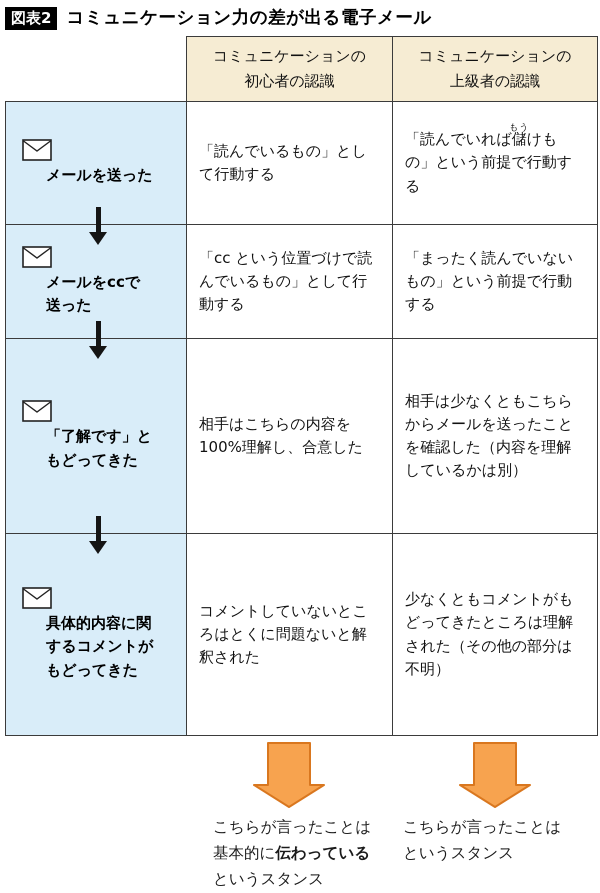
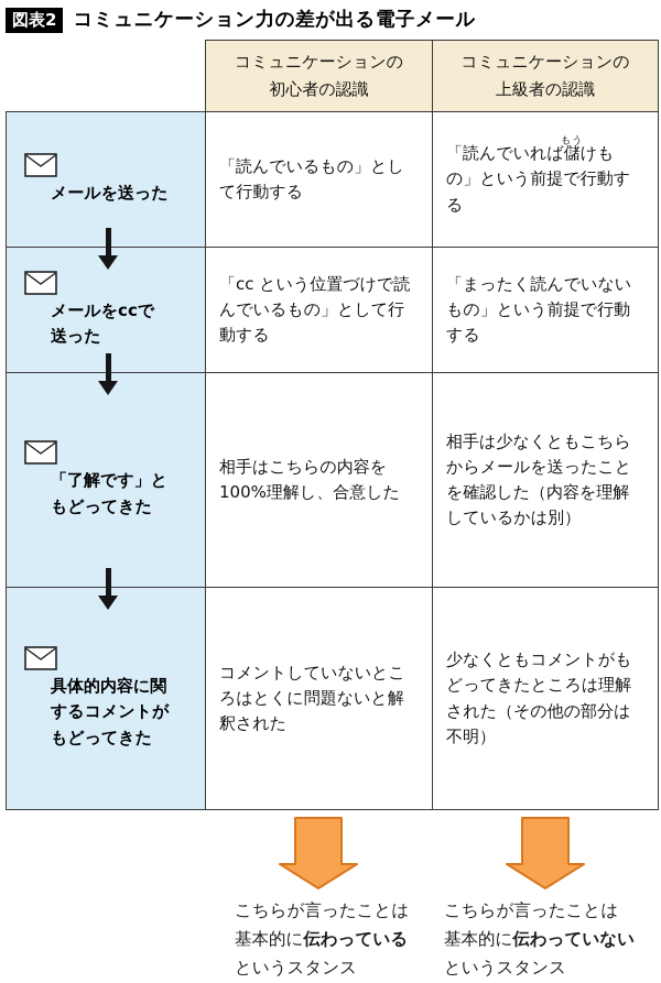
  図表2
  コミュニケーション力の差が出る電子メール
  	コミュニケーションの 初心者の認識	コミュニケーションの 上級者の認識
  メールを送った	「読んでいるもの」として行動する	「読んでいれば儲もうけもの」という前提で行動する
  メールをccで 送った	「cc という位置づけで読んでいるもの」として行動する	「まったく読んでいないもの」という前提で行動する
  「了解です」と もどってきた	相手はこちらの内容を100%理解し、合意した	相手は少なくともこちらからメールを送ったことを確認した（内容を理解しているかは別）
  具体的内容に関 するコメントが もどってきた	コメントしていないところはとくに問題ないと解釈された	少なくともコメントがもどってきたところは理解された（その他の部分は不明）
  こちらが言ったことは
  基本的に伝わっている
  というスタンス
  こちらが言ったことは
+ 基本的に伝わっていない
  というスタンス
